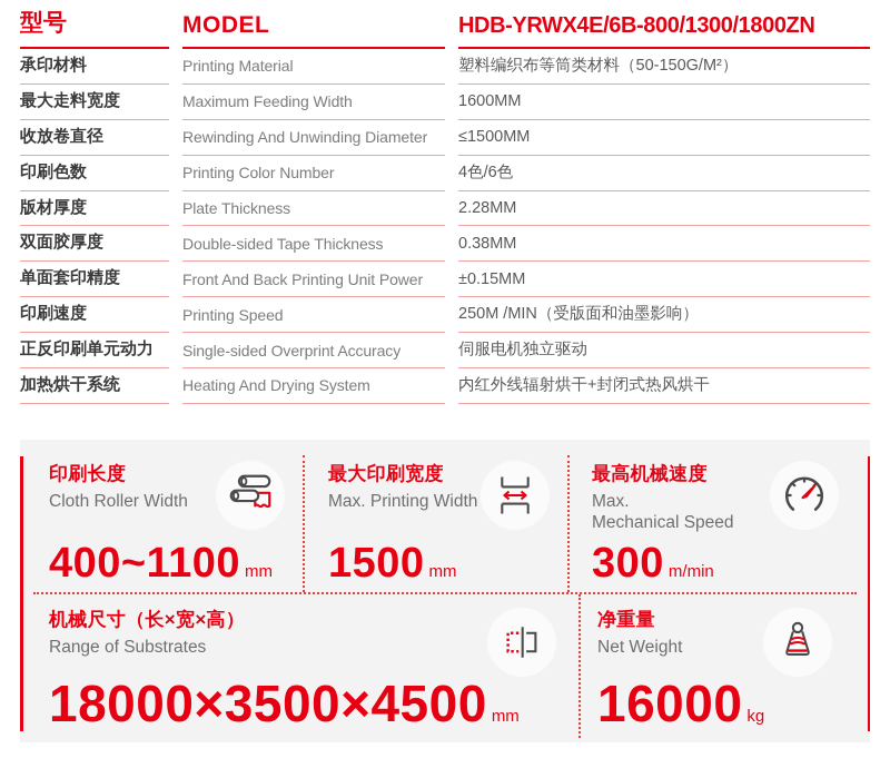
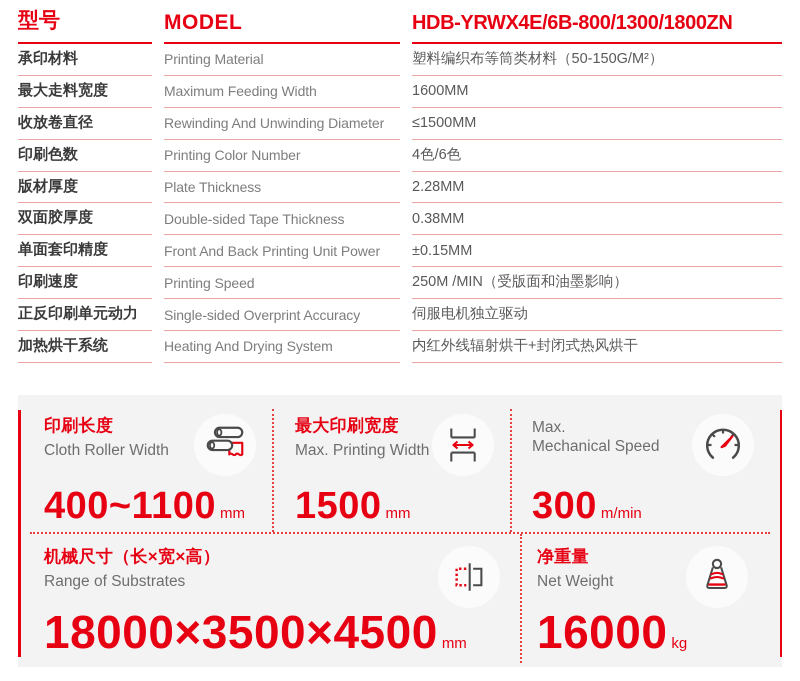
  型号
  MODEL
  HDB-YRWX4E/6B-800/1300/1800ZN
  承印材料
  Printing Material
  塑料编织布等筒类材料（50-150G/M²）
  最大走料宽度
  Maximum Feeding Width
  1600MM
  收放卷直径
  Rewinding And Unwinding Diameter
  ≤1500MM
  印刷色数
  Printing Color Number
  4色/6色
  版材厚度
  Plate Thickness
  2.28MM
  双面胶厚度
  Double-sided Tape Thickness
  0.38MM
  单面套印精度
  Front And Back Printing Unit Power
  ±0.15MM
  印刷速度
  Printing Speed
  250M /MIN（受版面和油墨影响）
  正反印刷单元动力
  Single-sided Overprint Accuracy
  伺服电机独立驱动
  加热烘干系统
  Heating And Drying System
  内红外线辐射烘干+封闭式热风烘干
  印刷长度
  Cloth Roller Width
  400~1100
  mm
  最大印刷宽度
  Max. Printing Width
  1500
  mm
- 最高机械速度
  Max.
  Mechanical Speed
  300
  m/min
  机械尺寸（长×宽×高）
  Range of Substrates
  18000×3500×4500
  mm
  净重量
  Net Weight
  16000
  kg
